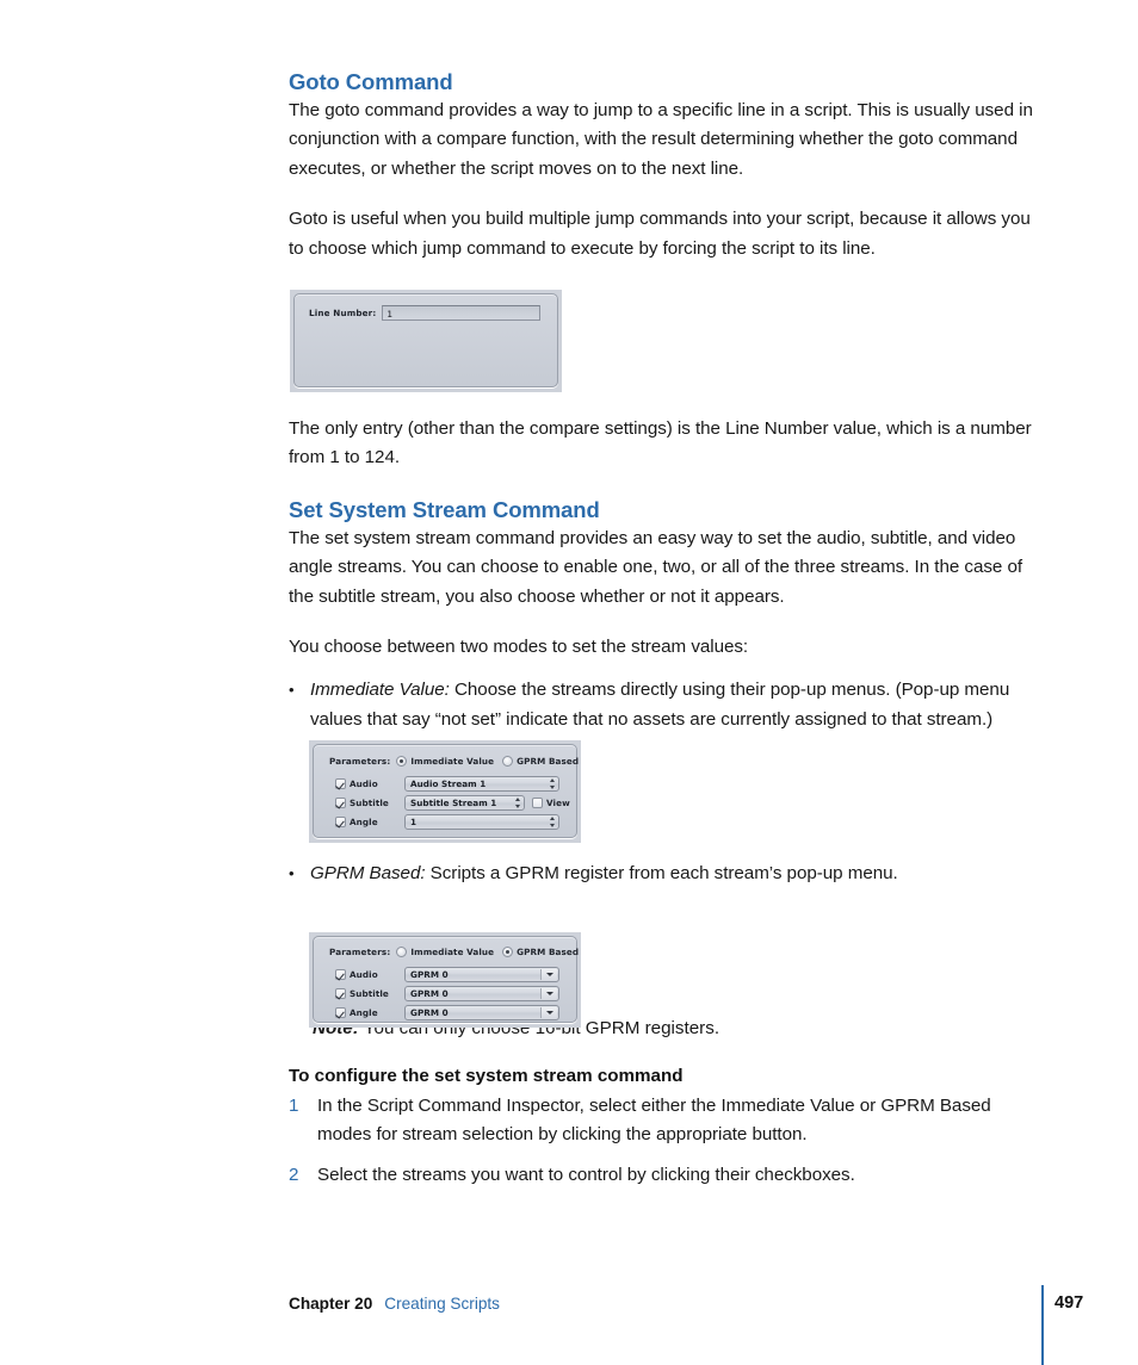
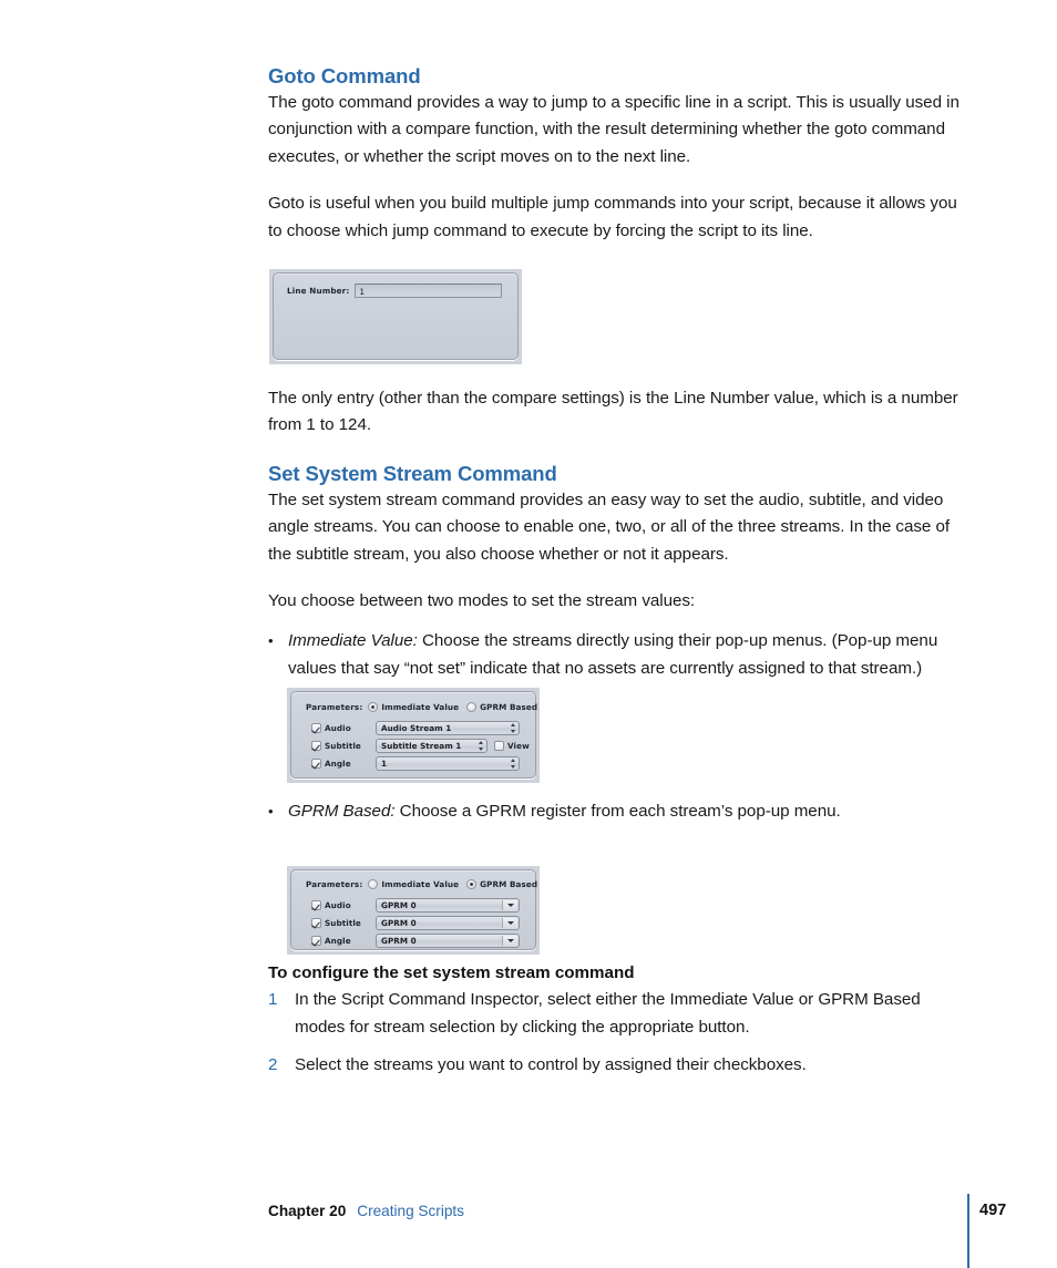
  Goto Command
  The goto command provides a way to jump to a specific line in a script. This is usually used in conjunction with a compare function, with the result determining whether the goto command executes, or whether the script moves on to the next line.
  Goto is useful when you build multiple jump commands into your script, because it allows you to choose which jump command to execute by forcing the script to its line.
  The only entry (other than the compare settings) is the Line Number value, which is a number from 1 to 124.
  Set System Stream Command
  The set system stream command provides an easy way to set the audio, subtitle, and video angle streams. You can choose to enable one, two, or all of the three streams. In the case of the subtitle stream, you also choose whether or not it appears.
  You choose between two modes to set the stream values:
  •
  Immediate Value: Choose the streams directly using their pop-up menus. (Pop-up menu values that say “not set” indicate that no assets are currently assigned to that stream.)
  •
- GPRM Based: Scripts a GPRM register from each stream’s pop-up menu.
+ GPRM Based: Choose a GPRM register from each stream’s pop-up menu.
- Note: You can only choose 16-bit GPRM registers.
  To configure the set system stream command
  1
  In the Script Command Inspector, select either the Immediate Value or GPRM Based modes for stream selection by clicking the appropriate button.
  2
- Select the streams you want to control by clicking their checkboxes.
+ Select the streams you want to control by assigned their checkboxes.
  Line Number:
  1
  Parameters:
  Immediate Value
  GPRM Based
  Audio
  Audio Stream 1
  Subtitle
  Subtitle Stream 1
  View
  Angle
  1
  Parameters:
  Immediate Value
  GPRM Based
  Audio
  GPRM 0
  Subtitle
  GPRM 0
  Angle
  GPRM 0
  Chapter 20 Creating Scripts
  497
